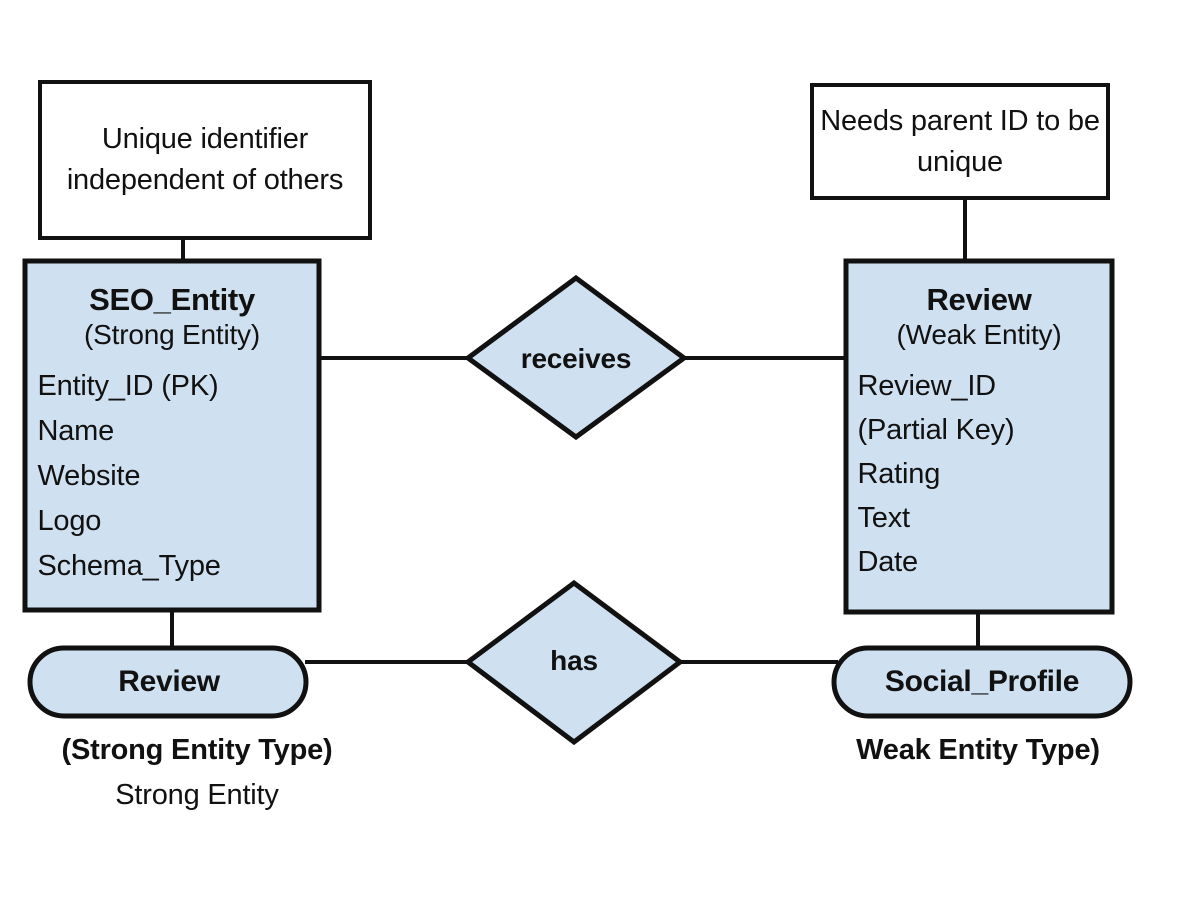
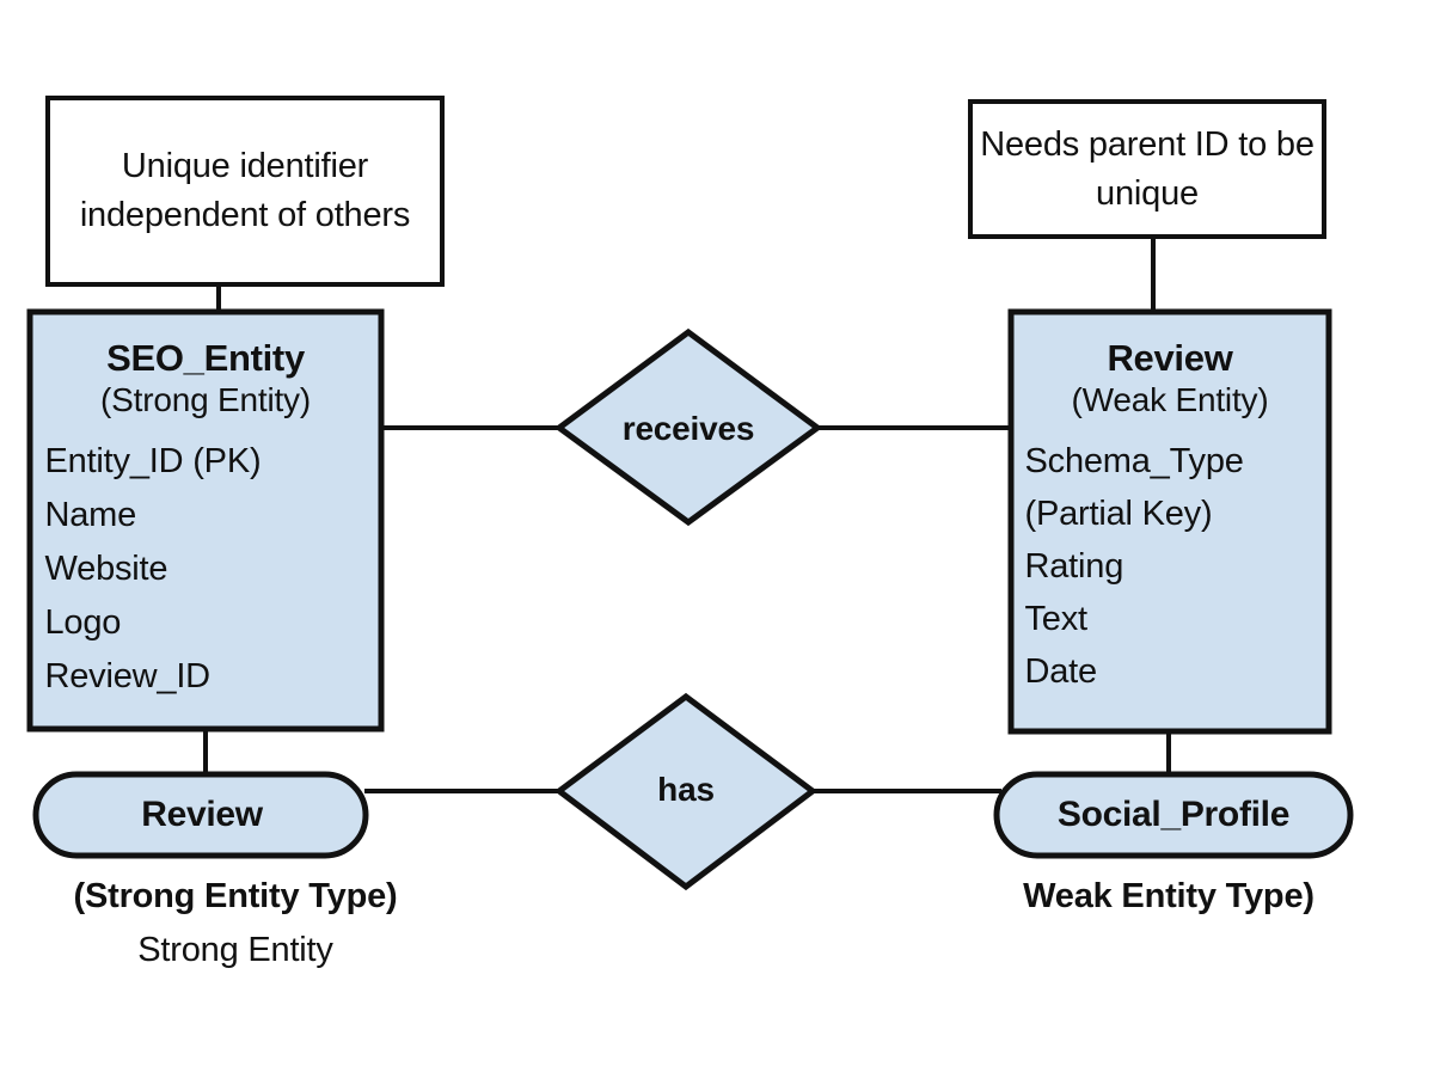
  Unique identifier independent of others
  Needs parent ID to be unique
  SEO_Entity
  (Strong Entity)
  Entity_ID (PK)
  Name
  Website
  Logo
- Schema_Type
+ Review_ID
  Review
  (Weak Entity)
- Review_ID
+ Schema_Type
  (Partial Key)
  Rating
  Text
  Date
  receives
  has
  Review
  Social_Profile
  (Strong Entity Type)
  Strong Entity
  Weak Entity Type)
